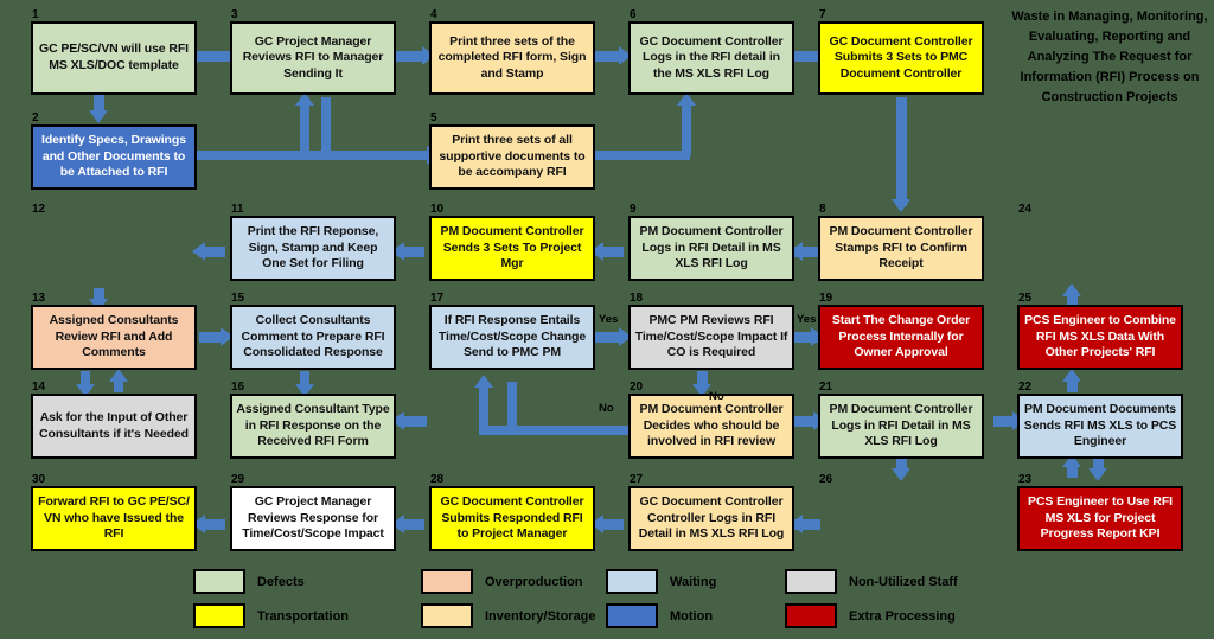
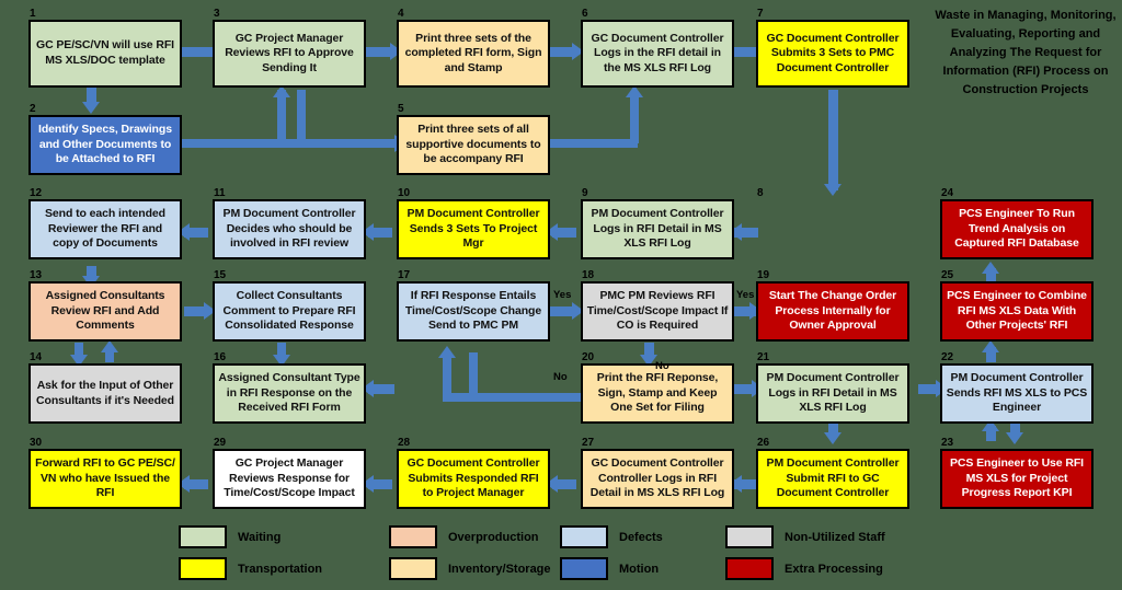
  1
  GC PE/SC/VN will use RFI MS XLS/DOC template
  2
  Identify Specs, Drawings and Other Documents to be Attached to RFI
  3
- GC Project Manager Reviews RFI to Manager Sending It
+ GC Project Manager Reviews RFI to Approve Sending It
  4
  Print three sets of the completed RFI form, Sign and Stamp
  5
  Print three sets of all supportive documents to be accompany RFI
  6
  GC Document Controller Logs in the RFI detail in the MS XLS RFI Log
  7
  GC Document Controller Submits 3 Sets to PMC Document Controller
  8
- PM Document Controller Stamps RFI to Confirm Receipt
  9
  PM Document Controller Logs in RFI Detail in MS XLS RFI Log
  10
  PM Document Controller Sends 3 Sets To Project Mgr
  11
- Print the RFI Reponse, Sign, Stamp and Keep One Set for Filing
+ PM Document Controller Decides who should be involved in RFI review
  12
+ Send to each intended Reviewer the RFI and copy of Documents
  13
  Assigned Consultants Review RFI and Add Comments
  14
  Ask for the Input of Other Consultants if it's Needed
  15
  Collect Consultants Comment to Prepare RFI Consolidated Response
  16
  Assigned Consultant Type in RFI Response on the Received RFI Form
  17
  If RFI Response Entails Time/Cost/Scope Change Send to PMC PM
  18
  PMC PM Reviews RFI Time/Cost/Scope Impact If CO is Required
  19
  Start The Change Order Process Internally for Owner Approval
  20
- PM Document Controller Decides who should be involved in RFI review
+ Print the RFI Reponse, Sign, Stamp and Keep One Set for Filing
  21
  PM Document Controller Logs in RFI Detail in MS XLS RFI Log
  22
- PM Document Documents Sends RFI MS XLS to PCS Engineer
+ PM Document Controller Sends RFI MS XLS to PCS Engineer
  23
  PCS Engineer to Use RFI MS XLS for Project Progress Report KPI
  24
+ PCS Engineer To Run Trend Analysis on Captured RFI Database
  25
  PCS Engineer to Combine RFI MS XLS Data With Other Projects' RFI
  26
+ PM Document Controller Submit RFI to GC Document Controller
  27
  GC Document Controller Controller Logs in RFI Detail in MS XLS RFI Log
  28
  GC Document Controller Submits Responded RFI to Project Manager
  29
  GC Project Manager Reviews Response for Time/Cost/Scope Impact
  30
  Forward RFI to GC PE/SC/ VN who have Issued the RFI
  Yes
  Yes
  No
  No
  Waste in Managing, Monitoring, Evaluating, Reporting and Analyzing The Request for Information (RFI) Process on Construction Projects
- Defects
+ Waiting
  Transportation
  Overproduction
  Inventory/Storage
- Waiting
+ Defects
  Motion
  Non-Utilized Staff
  Extra Processing
